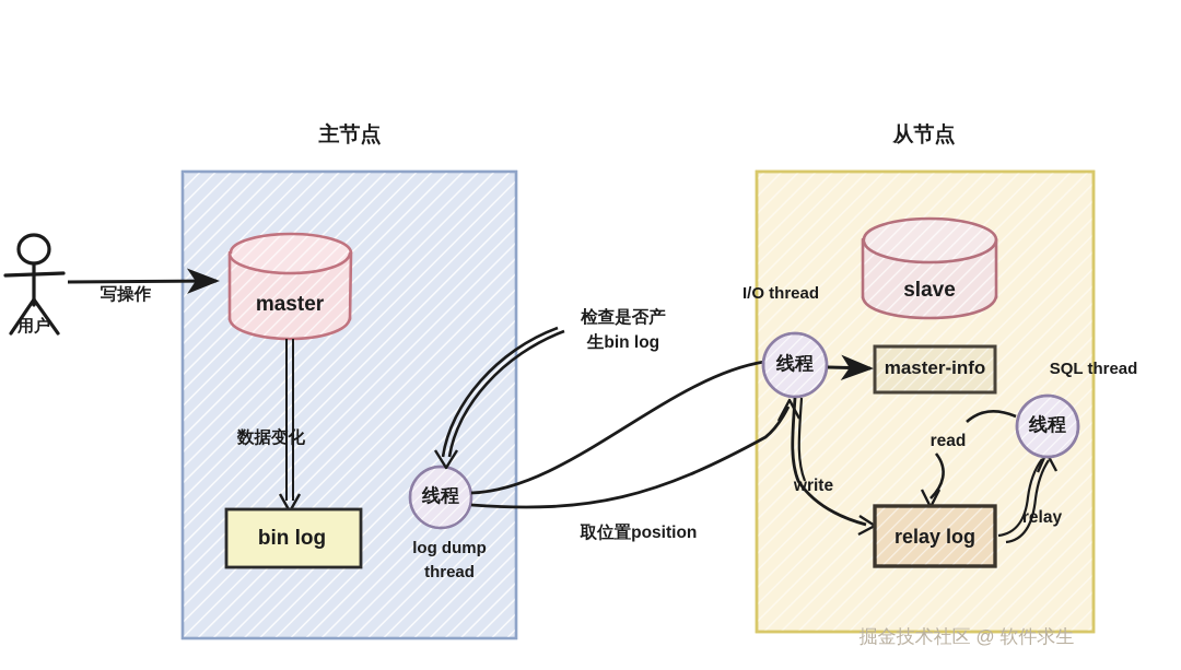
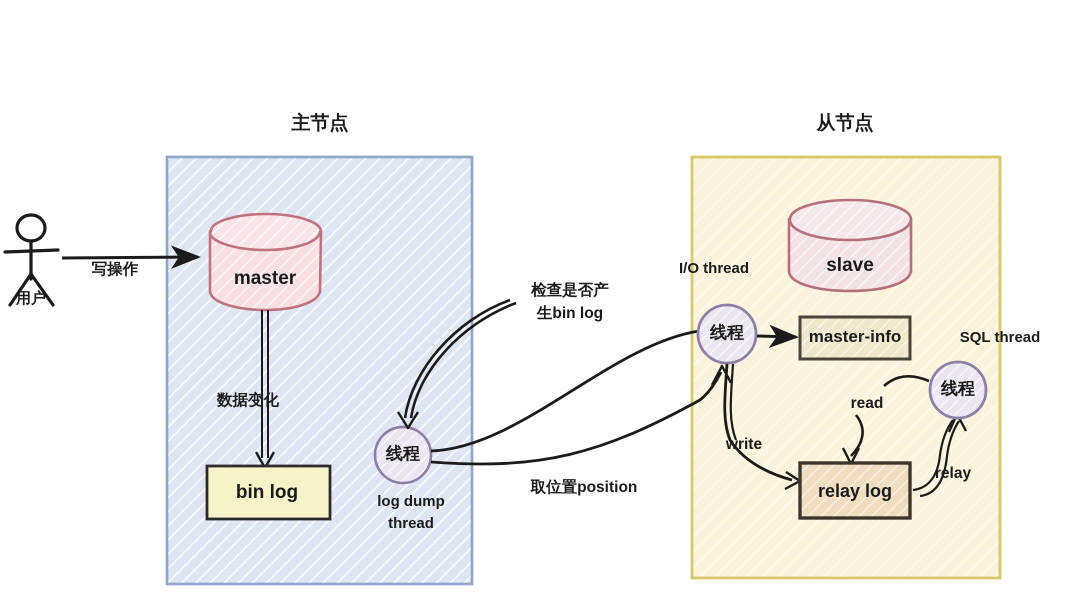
  主节点
  从节点
  用户
  写操作
  master
  数据变化
  bin log
  线程
  log dump
  thread
  检查是否产
  生bin log
  取位置position
  slave
  I/O thread
  线程
  master-info
  SQL thread
  线程
  write
  read
  relay
  relay log
- 掘金技术社区 @ 软件求生
